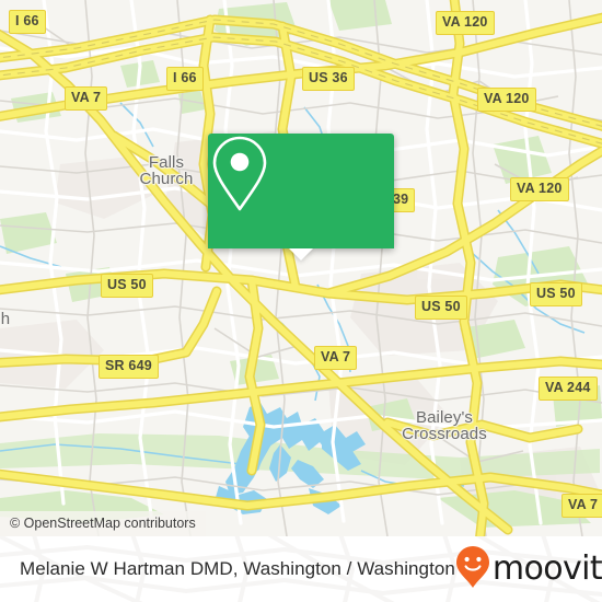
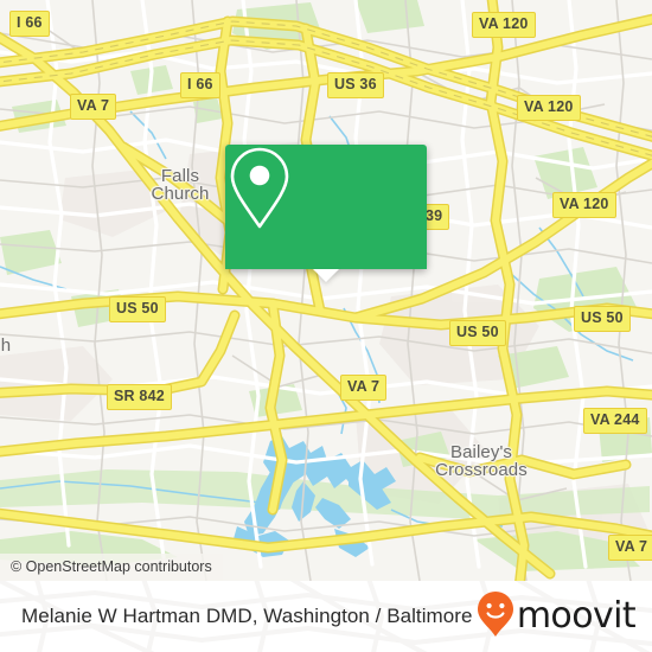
  Falls
  Church
  Bailey's
  Crossroads
  h
  I 66
  I 66
  VA 7
  US 36
  VA 120
  VA 120
  VA 120
  39
  US 50
  US 50
  US 50
- SR 649
+ SR 842
  VA 7
  VA 244
  VA 7
  © OpenStreetMap contributors
- Melanie W Hartman DMD, Washington / Washington
+ Melanie W Hartman DMD, Washington / Baltimore
  moovit
